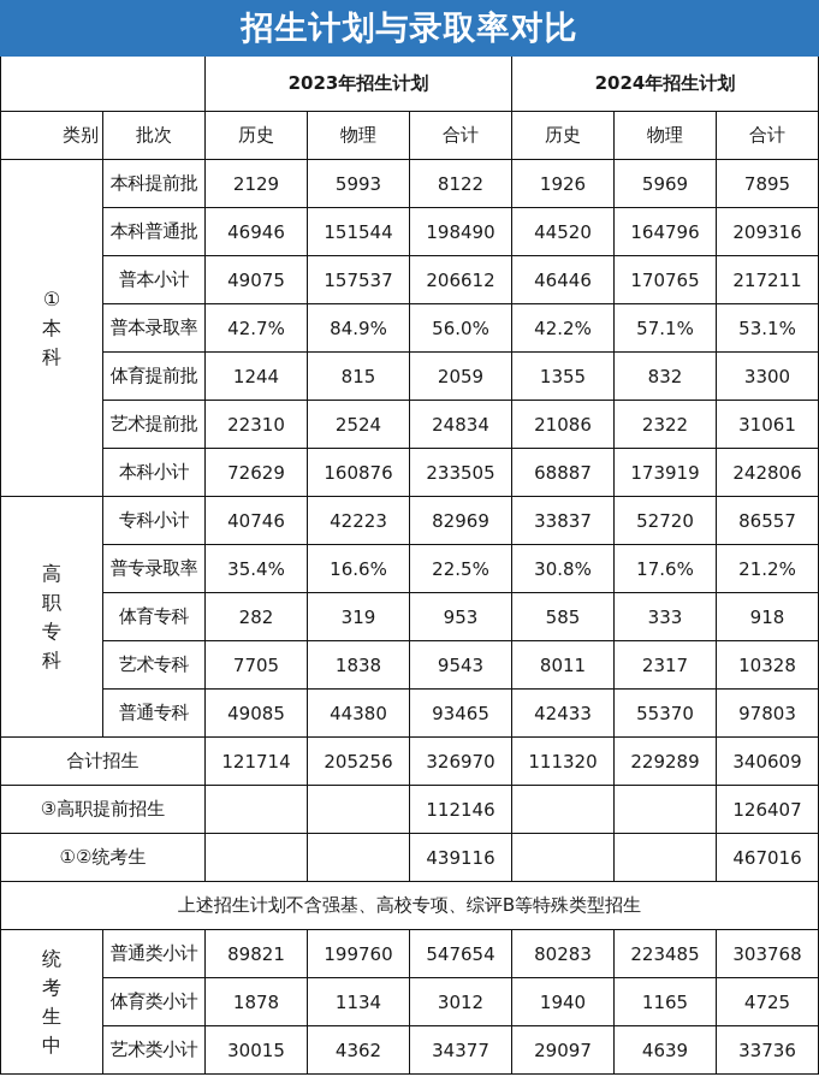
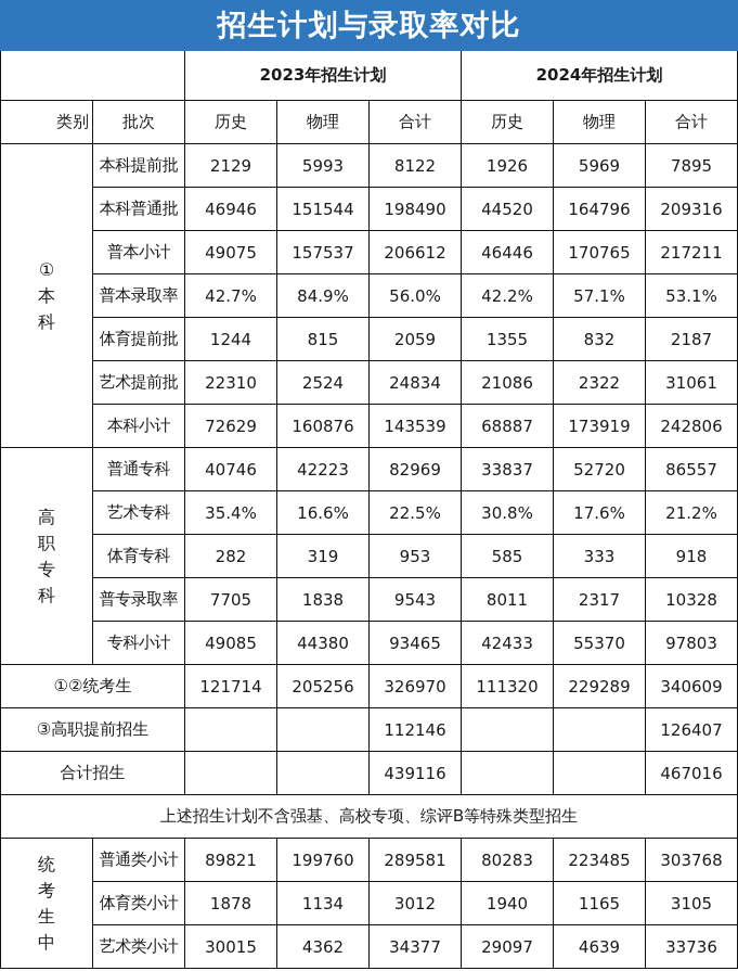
  招生计划与录取率对比
  	2023年招生计划	2024年招生计划
  类别	批次	历史	物理	合计	历史	物理	合计
  ①本科	本科提前批	2129	5993	8122	1926	5969	7895
  本科普通批	46946	151544	198490	44520	164796	209316
  普本小计	49075	157537	206612	46446	170765	217211
  普本录取率	42.7%	84.9%	56.0%	42.2%	57.1%	53.1%
- 体育提前批	1244	815	2059	1355	832	3300
+ 体育提前批	1244	815	2059	1355	832	2187
  艺术提前批	22310	2524	24834	21086	2322	31061
- 本科小计	72629	160876	233505	68887	173919	242806
+ 本科小计	72629	160876	143539	68887	173919	242806
- 高职专科	专科小计	40746	42223	82969	33837	52720	86557
+ 高职专科	普通专科	40746	42223	82969	33837	52720	86557
- 普专录取率	35.4%	16.6%	22.5%	30.8%	17.6%	21.2%
+ 艺术专科	35.4%	16.6%	22.5%	30.8%	17.6%	21.2%
  体育专科	282	319	953	585	333	918
- 艺术专科	7705	1838	9543	8011	2317	10328
+ 普专录取率	7705	1838	9543	8011	2317	10328
- 普通专科	49085	44380	93465	42433	55370	97803
+ 专科小计	49085	44380	93465	42433	55370	97803
- 合计招生	121714	205256	326970	111320	229289	340609
+ ①②统考生	121714	205256	326970	111320	229289	340609
  ③高职提前招生			112146			126407
- ①②统考生			439116			467016
+ 合计招生			439116			467016
  上述招生计划不含强基、高校专项、综评B等特殊类型招生
- 统考生中	普通类小计	89821	199760	547654	80283	223485	303768
+ 统考生中	普通类小计	89821	199760	289581	80283	223485	303768
- 体育类小计	1878	1134	3012	1940	1165	4725
+ 体育类小计	1878	1134	3012	1940	1165	3105
  艺术类小计	30015	4362	34377	29097	4639	33736
